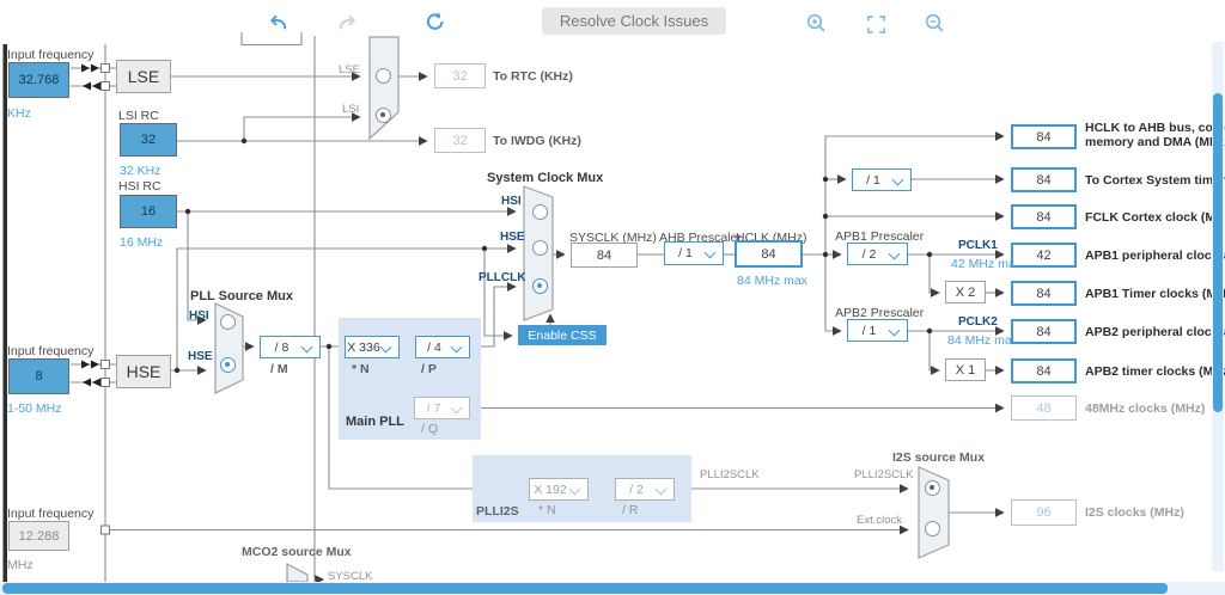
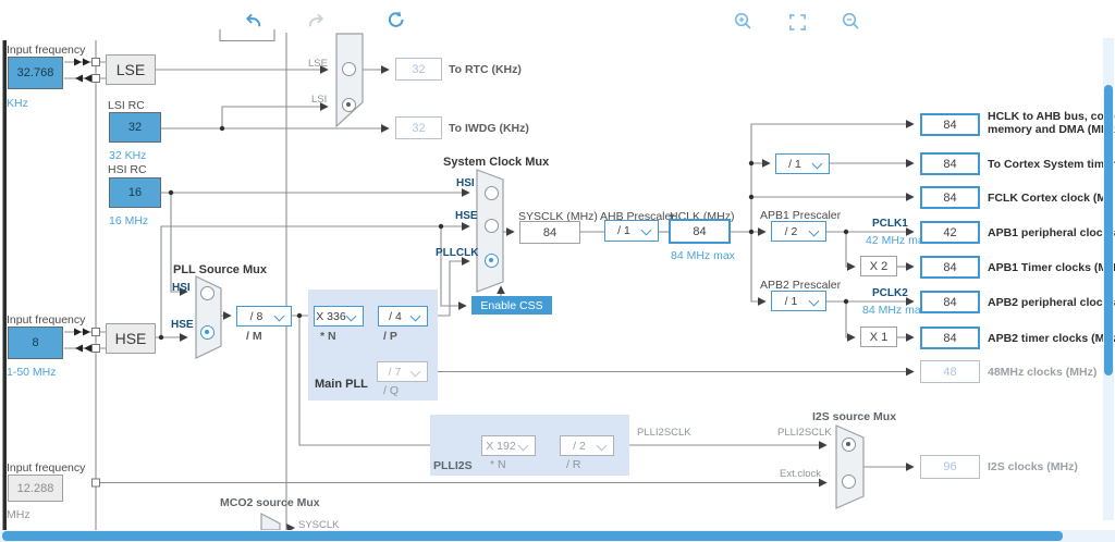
- Resolve Clock Issues
  Input frequency
  32.768
  KHz
  LSE
  LSI RC
  32
  32 KHz
  HSI RC
  16
  16 MHz
  Input frequency
  8
  1-50 MHz
  HSE
  Input frequency
  12.288
  MHz
  LSE
  LSI
  32
  To RTC (KHz)
  32
  To IWDG (KHz)
  PLL Source Mux
  HSI
  HSE
  / 8
  / M
  X 336
  * N
  / 4
  / P
  / 7
  / Q
  Main PLL
  System Clock Mux
  HSI
  HSE
  PLLCLK
  Enable CSS
  SYSCLK (MHz)
  84
  AHB Prescaler
  / 1
  HCLK (MHz)
  84
  84 MHz max
  / 1
  APB1 Prescaler
  / 2
  PCLK1
  42 MHz m
  X 2
  APB2 Prescaler
  / 1
  PCLK2
  84 MHz ma
  X 1
  84
  HCLK to AHB bus, co
  memory and DMA (M
  84
  To Cortex System tim
  84
  FCLK Cortex clock (M
  42
  APB1 peripheral cloc
  84
  APB1 Timer clocks (
  84
  APB2 peripheral cloc
  84
  APB2 timer clocks (M
  48
  48MHz clocks (MHz)
  X 192
  * N
  / 2
  / R
  PLLI2S
  PLLI2SCLK
  I2S source Mux
  PLLI2SCLK
  Ext.clock
  96
  I2S clocks (MHz)
  MCO2 source Mux
  SYSCLK
